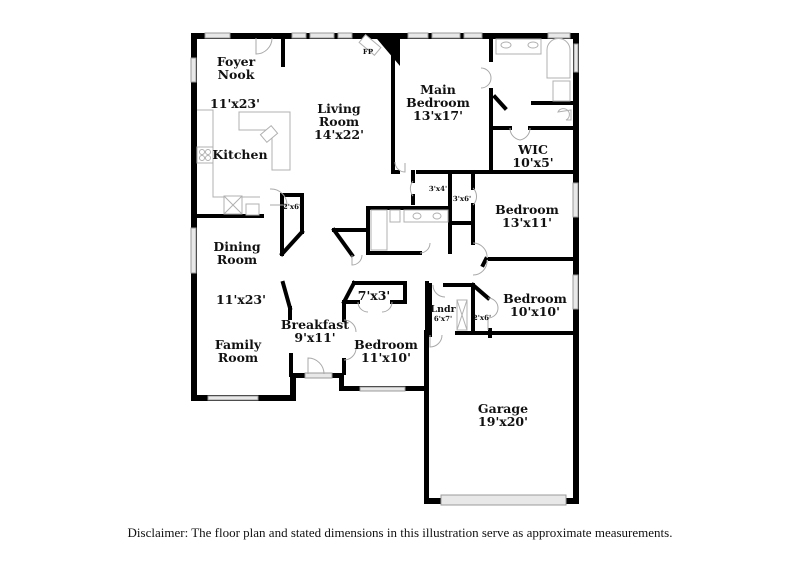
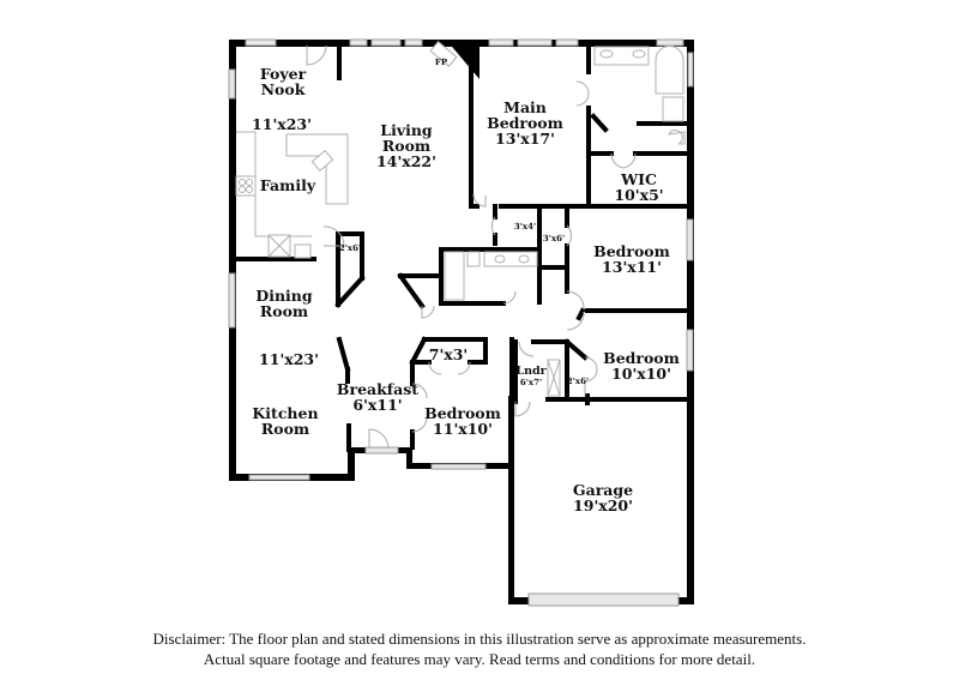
  Foyer
  Nook
  11'x23'
- Kitchen
+ Family
  Living
  Room
  14'x22'
  Main
  Bedroom
  13'x17'
  WIC
  10'x5'
  Bedroom
  13'x11'
  Dining
  Room
  11'x23'
- Family
+ Kitchen
  Room
  Breakfast
- 9'x11'
+ 6'x11'
  Bedroom
  11'x10'
  Bedroom
  10'x10'
  Garage
  19'x20'
  7'x3'
  FP
  2'x6'
  3'x4'
  3'x6'
  2'x6'
  Lndr
  6'x7'
  Disclaimer: The floor plan and stated dimensions in this illustration serve as approximate measurements.
+ Actual square footage and features may vary. Read terms and conditions for more detail.
